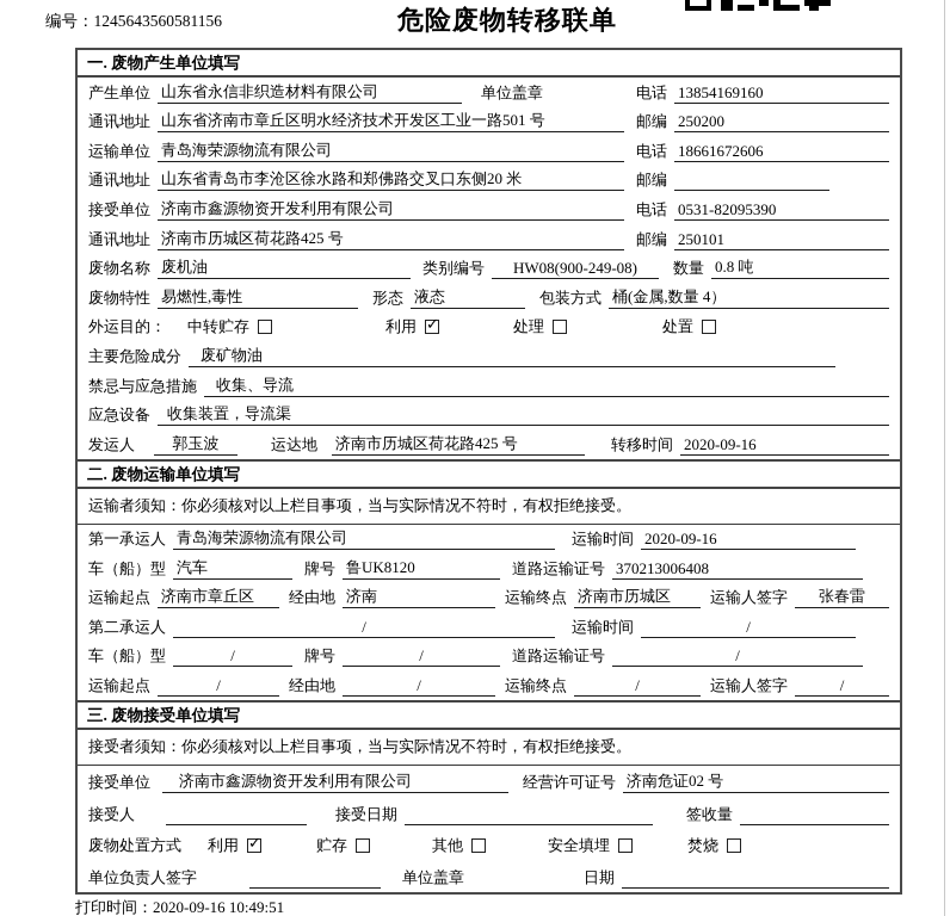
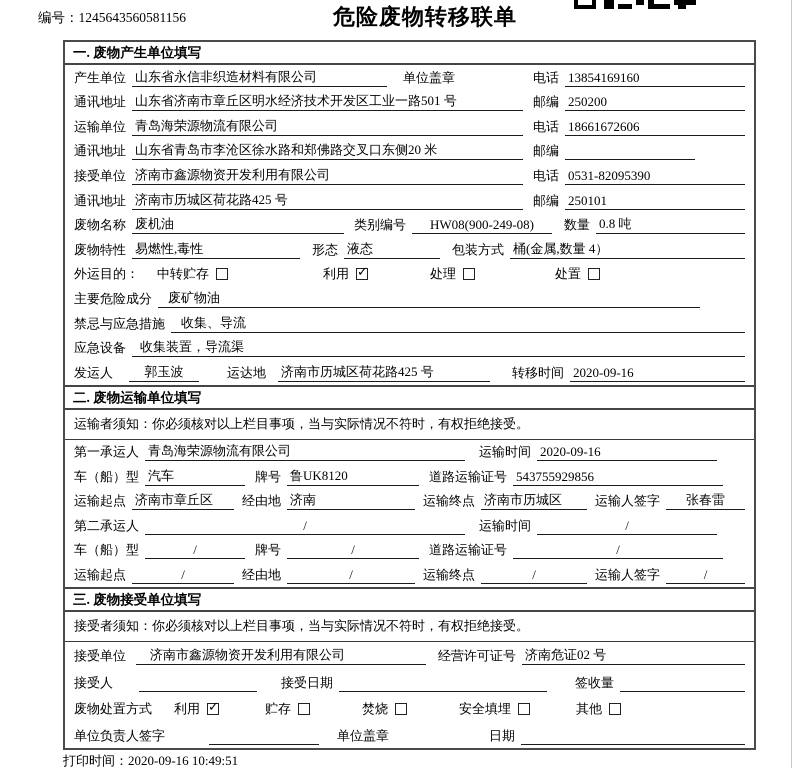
  编号：1245643560581156
  危险废物转移联单
  一. 废物产生单位填写
  产生单位
  山东省永信非织造材料有限公司
  单位盖章
  电话
  13854169160
  通讯地址
  山东省济南市章丘区明水经济技术开发区工业一路501 号
  邮编
  250200
  运输单位
  青岛海荣源物流有限公司
  电话
  18661672606
  通讯地址
  山东省青岛市李沧区徐水路和郑佛路交叉口东侧20 米
  邮编
  接受单位
  济南市鑫源物资开发利用有限公司
  电话
  0531-82095390
  通讯地址
  济南市历城区荷花路425 号
  邮编
  250101
  废物名称
  废机油
  类别编号
  HW08(900-249-08)
  数量
  0.8 吨
  废物特性
  易燃性,毒性
  形态
  液态
  包装方式
  桶(金属,数量 4）
  外运目的：
  中转贮存
  利用
  处理
  处置
  主要危险成分
  废矿物油
  禁忌与应急措施
  收集、导流
  应急设备
  收集装置，导流渠
  发运人
  郭玉波
  运达地
  济南市历城区荷花路425 号
  转移时间
  2020-09-16
  二. 废物运输单位填写
  运输者须知：你必须核对以上栏目事项，当与实际情况不符时，有权拒绝接受。
  第一承运人
  青岛海荣源物流有限公司
  运输时间
  2020-09-16
  车（船）型
  汽车
  牌号
  鲁UK8120
  道路运输证号
- 370213006408
+ 543755929856
  运输起点
  济南市章丘区
  经由地
  济南
  运输终点
  济南市历城区
  运输人签字
  张春雷
  第二承运人
  /
  运输时间
  /
  车（船）型
  /
  牌号
  /
  道路运输证号
  /
  运输起点
  /
  经由地
  /
  运输终点
  /
  运输人签字
  /
  三. 废物接受单位填写
  接受者须知：你必须核对以上栏目事项，当与实际情况不符时，有权拒绝接受。
  接受单位
  济南市鑫源物资开发利用有限公司
  经营许可证号
  济南危证02 号
  接受人
  接受日期
  签收量
  废物处置方式
  利用
  贮存
- 其他
+ 焚烧
  安全填埋
- 焚烧
+ 其他
  单位负责人签字
  单位盖章
  日期
  打印时间：2020-09-16 10:49:51
